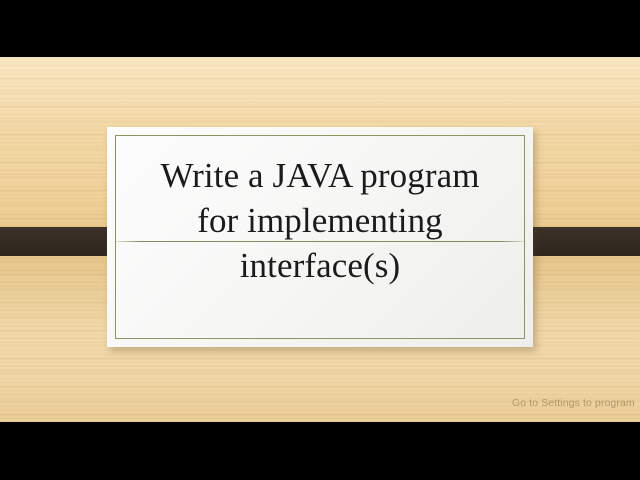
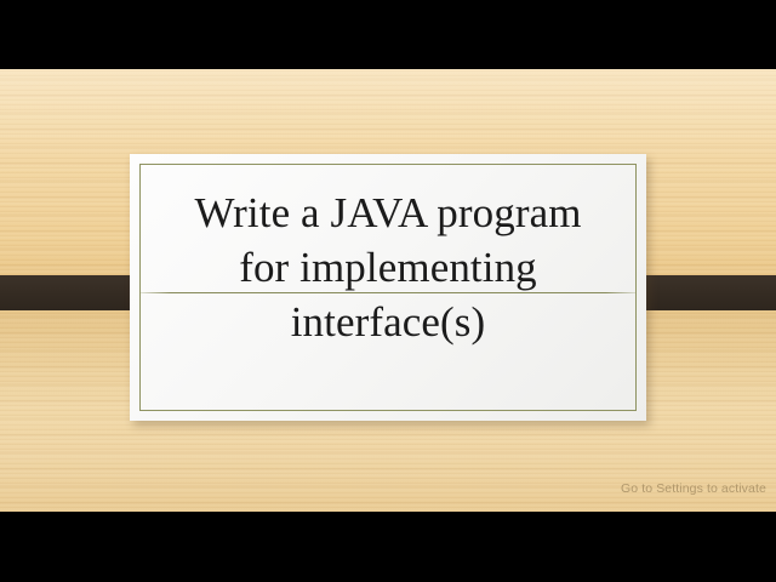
  Write a JAVA program
  for implementing
  interface(s)
- Go to Settings to program
+ Go to Settings to activate
